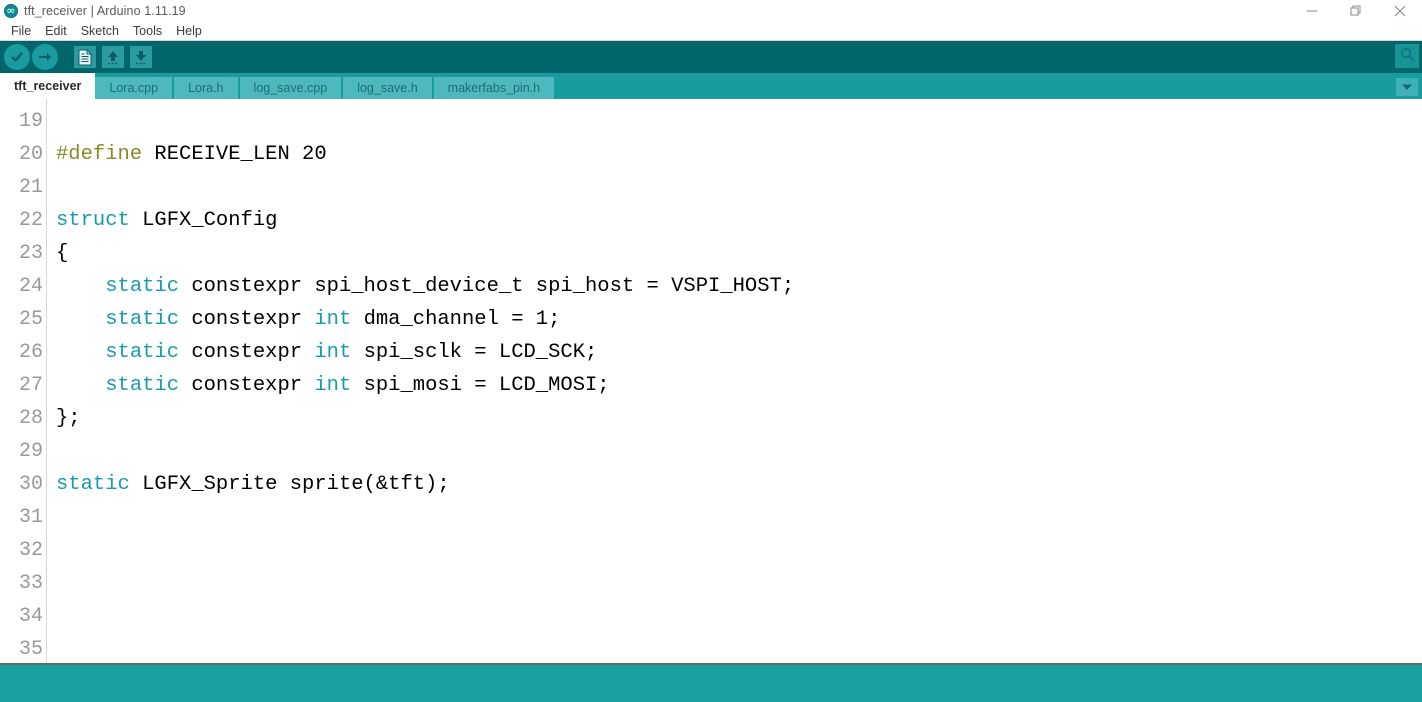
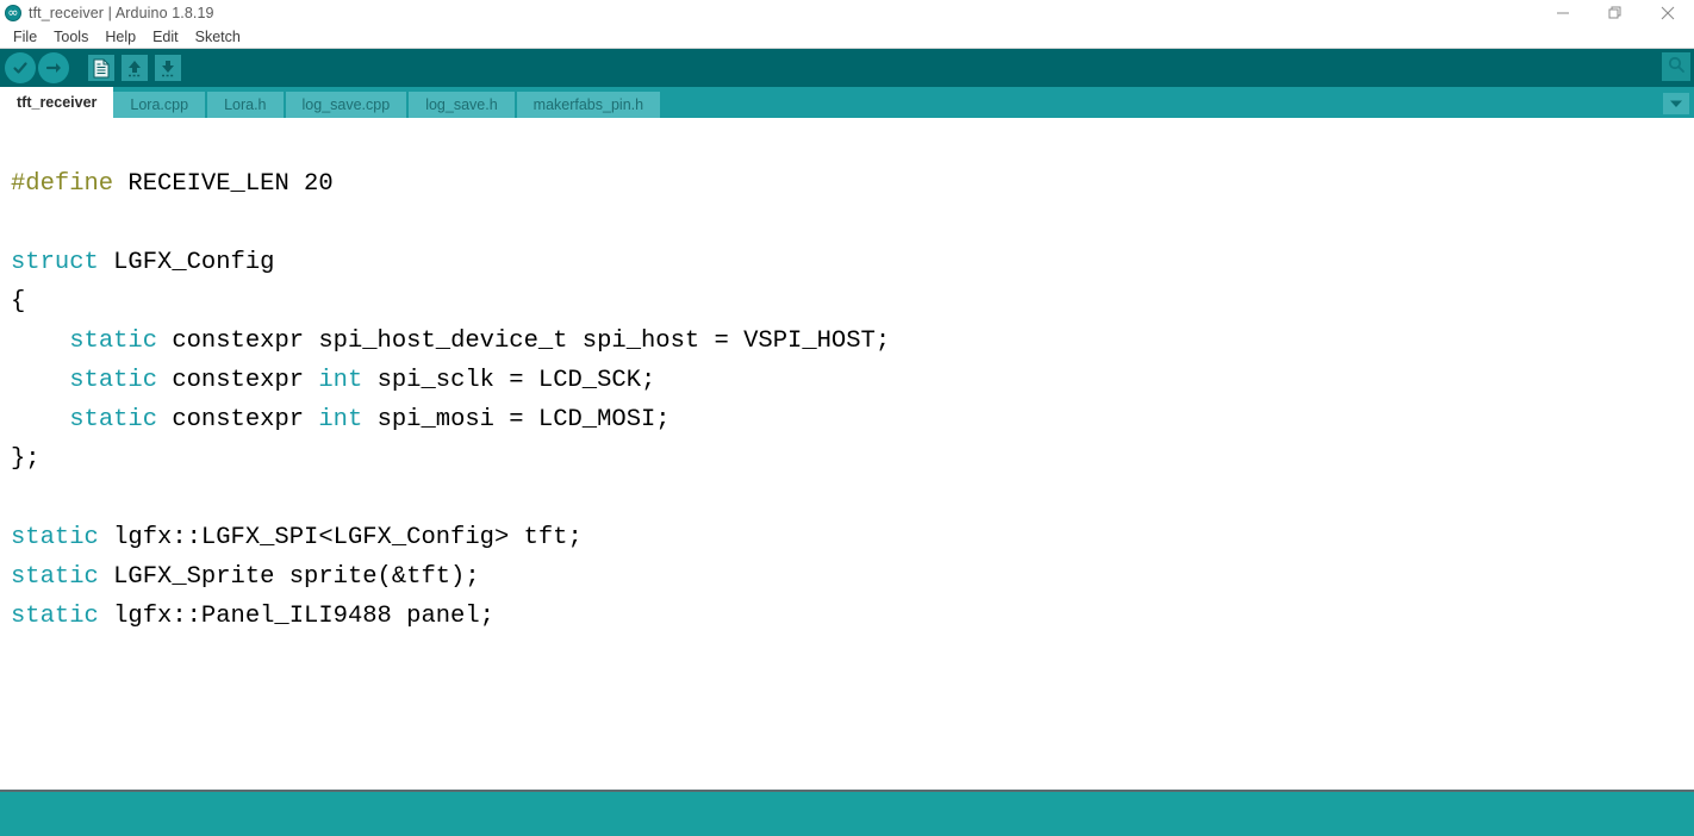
- tft_receiver | Arduino 1.11.19
+ tft_receiver | Arduino 1.8.19
  File
- Edit
+ Tools
- Sketch
+ Help
- Tools
+ Edit
- Help
+ Sketch
  tft_receiver
  Lora.cpp
  Lora.h
  log_save.cpp
  log_save.h
  makerfabs_pin.h
- 19
- 20
- 21
- 22
- 23
- 24
- 25
- 26
- 27
- 28
- 29
- 30
- 31
- 32
- 33
- 34
- 35
  #define RECEIVE_LEN 20
  struct LGFX_Config
  {
  static constexpr spi_host_device_t spi_host = VSPI_HOST;
- static constexpr int dma_channel = 1;
  static constexpr int spi_sclk = LCD_SCK;
  static constexpr int spi_mosi = LCD_MOSI;
  };
+ static lgfx::LGFX_SPI<LGFX_Config> tft;
  static LGFX_Sprite sprite(&tft);
+ static lgfx::Panel_ILI9488 panel;
